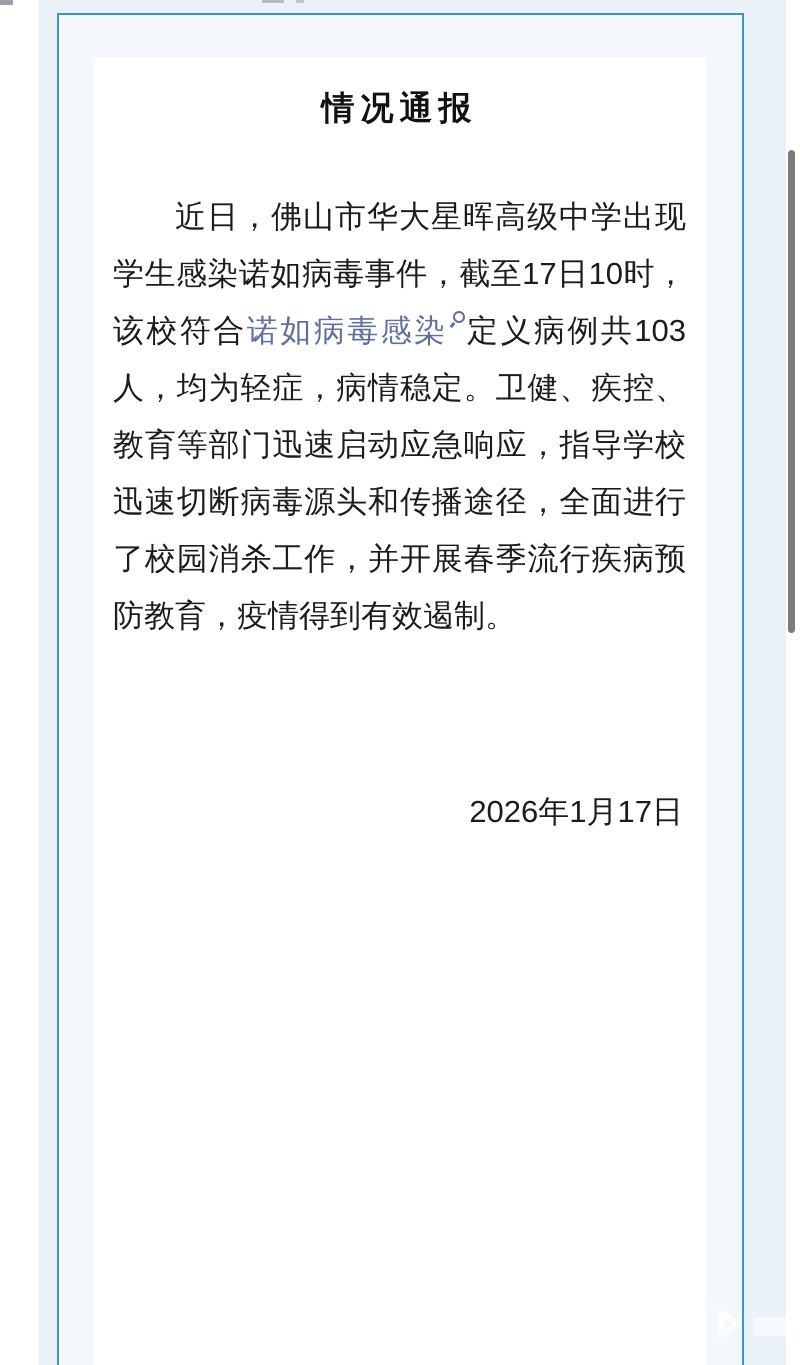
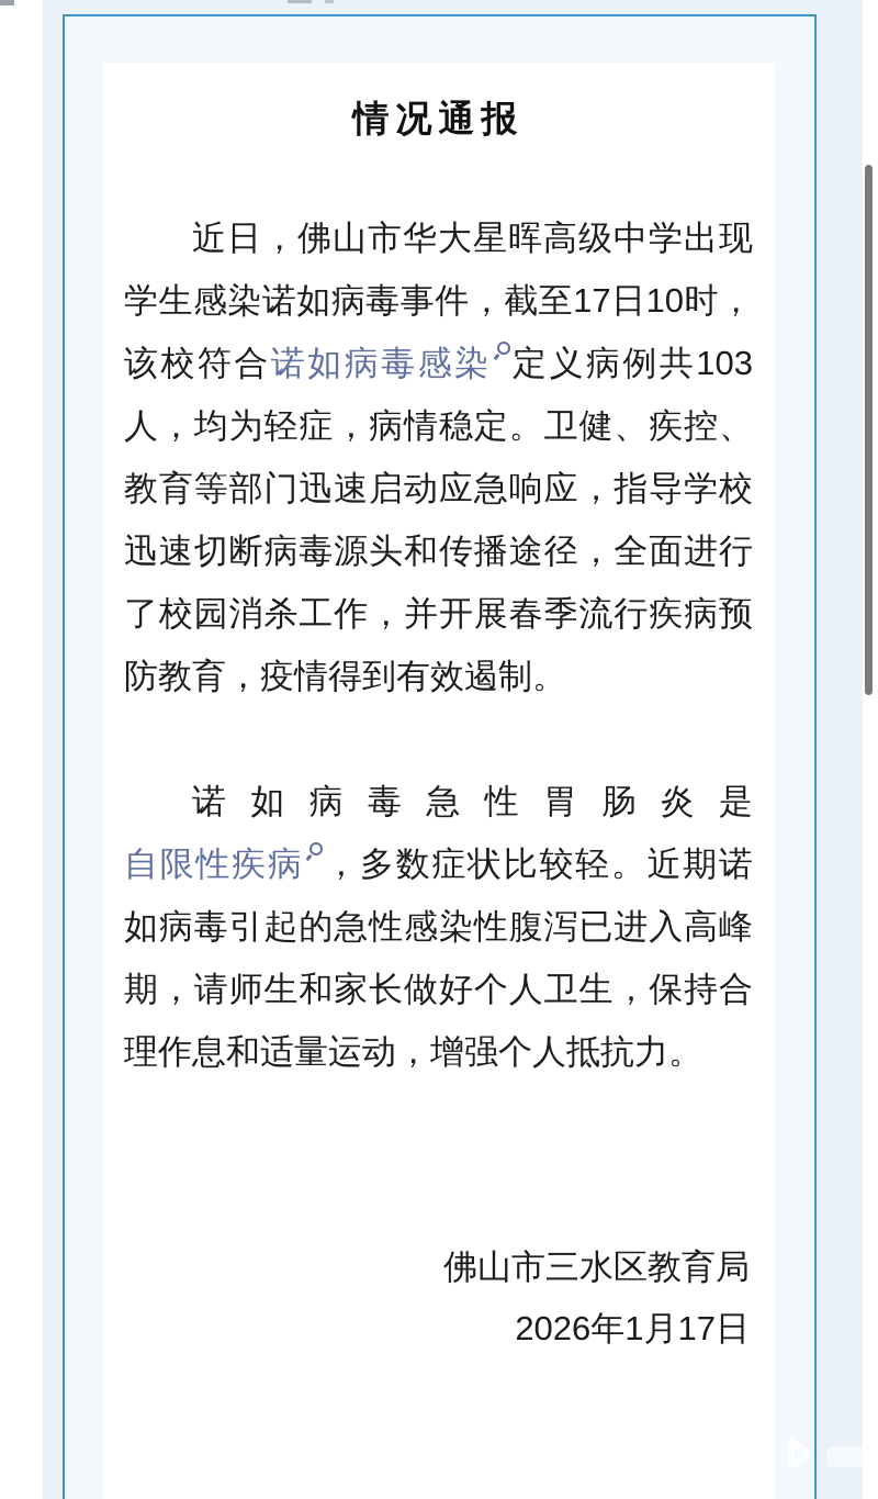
  情况通报
  近日，佛山市华大星晖高级中学出现学生感染诺如病毒事件，截至17日10时，该校符合诺如病毒感染 定义病例共103人，均为轻症，病情稳定。卫健、疾控、教育等部门迅速启动应急响应，指导学校迅速切断病毒源头和传播途径，全面进行了校园消杀工作，并开展春季流行疾病预防教育，疫情得到有效遏制。
+ 诺如病毒急性胃肠炎是自限性疾病 ，多数症状比较轻。近期诺如病毒引起的急性感染性腹泻已进入高峰期，请师生和家长做好个人卫生，保持合理作息和适量运动，增强个人抵抗力。
+ 佛山市三水区教育局
  2026年1月17日
